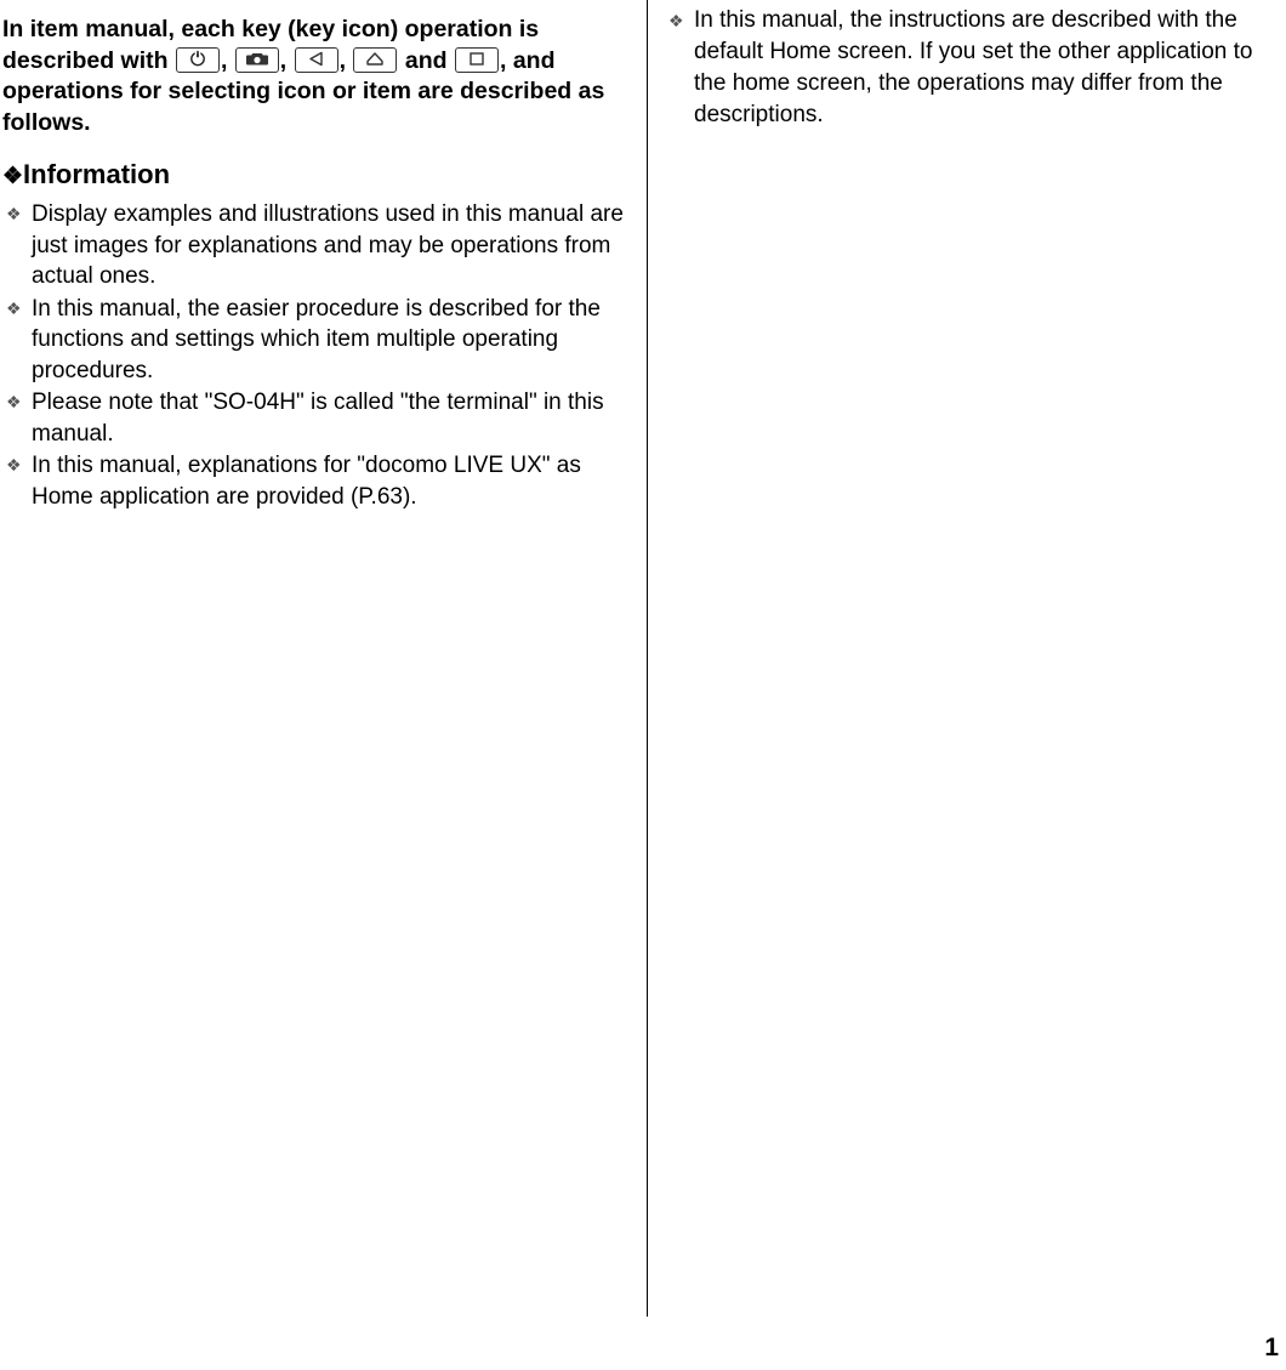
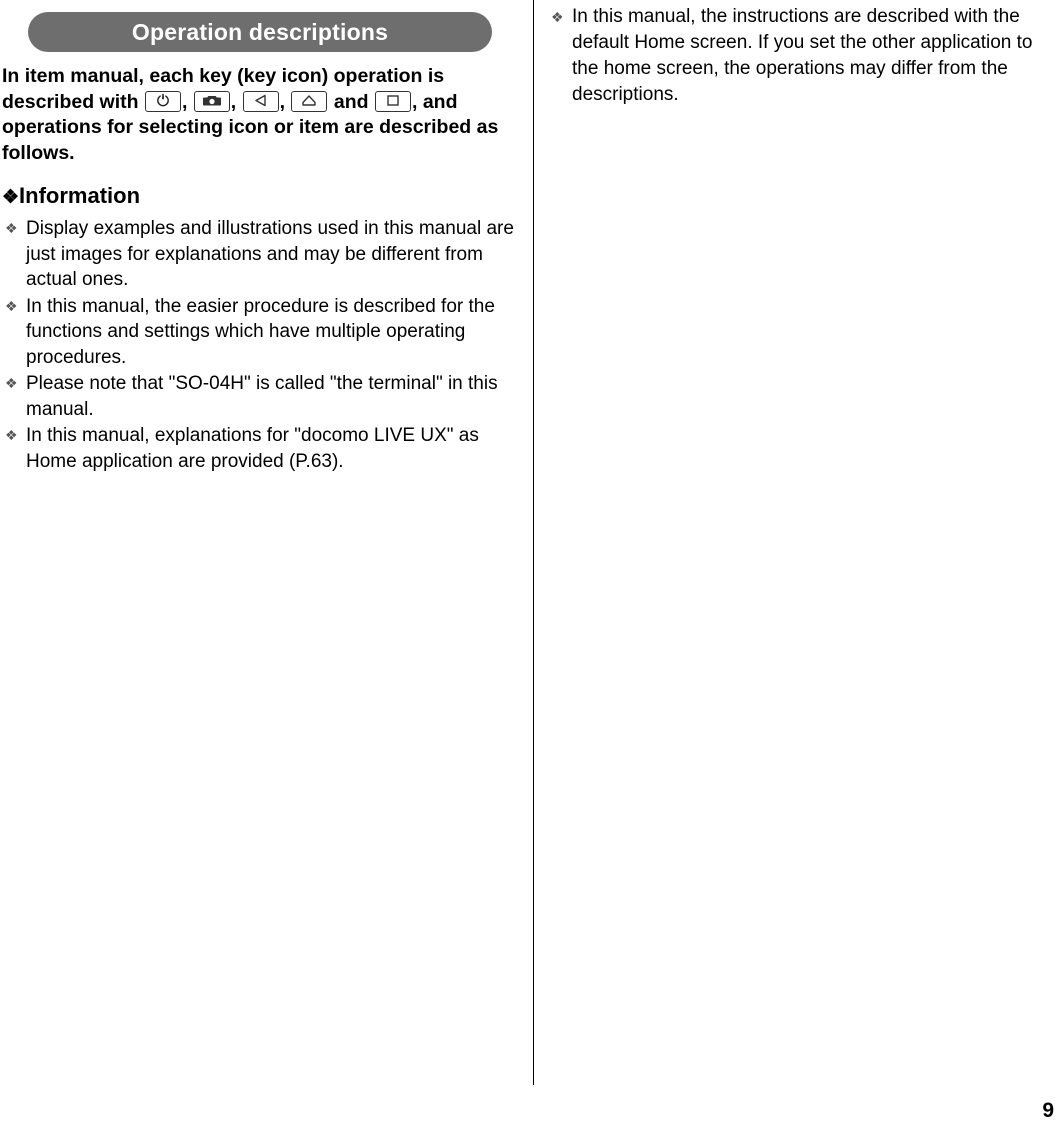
+ Operation descriptions
  In item manual, each key (key icon) operation is described with , , , and , and operations for selecting icon or item are described as follows.
  ❖Information
  ❖
- Display examples and illustrations used in this manual are just images for explanations and may be operations from actual ones.
+ Display examples and illustrations used in this manual are just images for explanations and may be different from actual ones.
  ❖
- In this manual, the easier procedure is described for the functions and settings which item multiple operating procedures.
+ In this manual, the easier procedure is described for the functions and settings which have multiple operating procedures.
  ❖
  Please note that "SO-04H" is called "the terminal" in this manual.
  ❖
  In this manual, explanations for "docomo LIVE UX" as Home application are provided (P.63).
  ❖
  In this manual, the instructions are described with the default Home screen. If you set the other application to the home screen, the operations may differ from the descriptions.
- 1
+ 9
